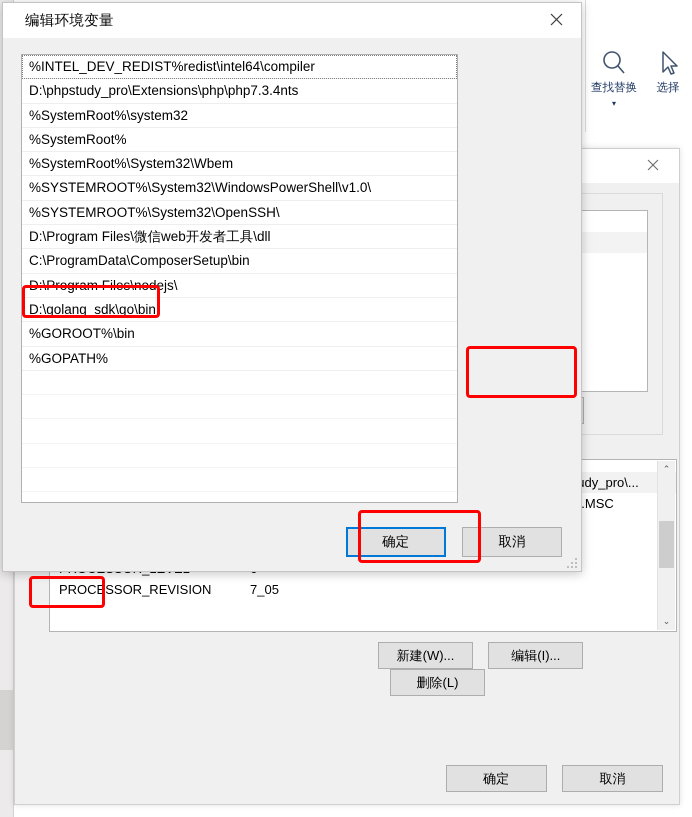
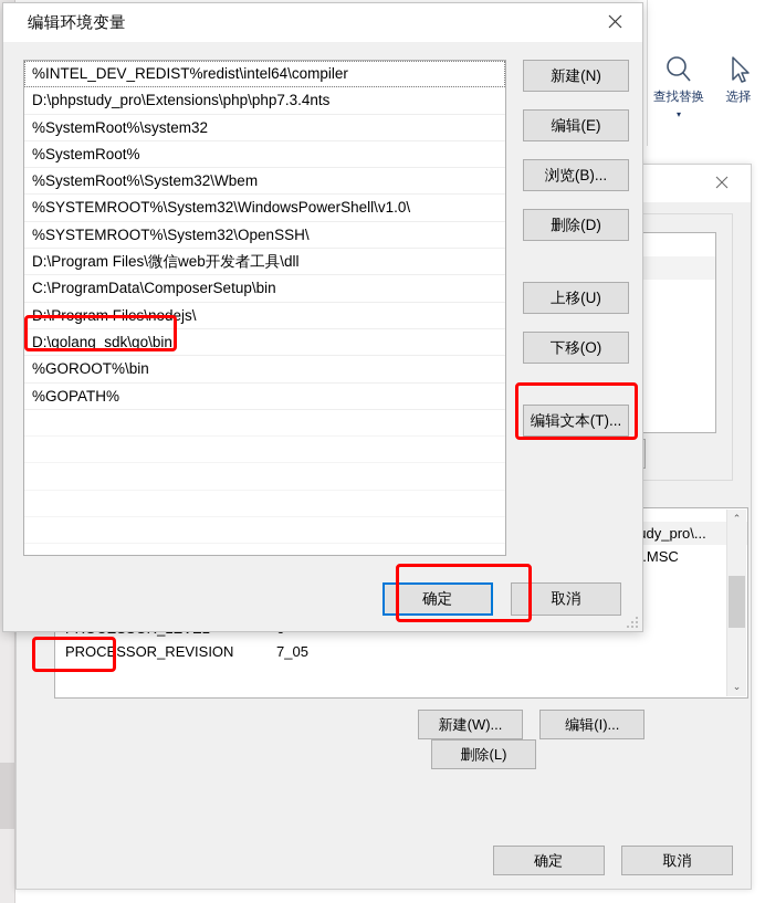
  查找替换 ▾
  选择
  PROCESSOR_REVISION
  7_05
  ⌃
  ⌄
  新建(W)... 编辑(I)... 删除(L)
  确定 取消
  编辑环境变量
  %INTEL_DEV_REDIST%redist\intel64\compiler
  D:\phpstudy_pro\Extensions\php\php7.3.4nts
  %SystemRoot%\system32
  %SystemRoot%
  %SystemRoot%\System32\Wbem
  %SYSTEMROOT%\System32\WindowsPowerShell\v1.0\
  %SYSTEMROOT%\System32\OpenSSH\
  D:\Program Files\微信web开发者工具\dll
  C:\ProgramData\ComposerSetup\bin
  D:\Program Files\nodejs\
  D:\golang_sdk\go\bin
  %GOROOT%\bin
  %GOPATH%
+ 新建(N)
+ 编辑(E)
+ 浏览(B)...
+ 删除(D)
+ 上移(U)
+ 下移(O)
+ 编辑文本(T)...
  确定 取消
